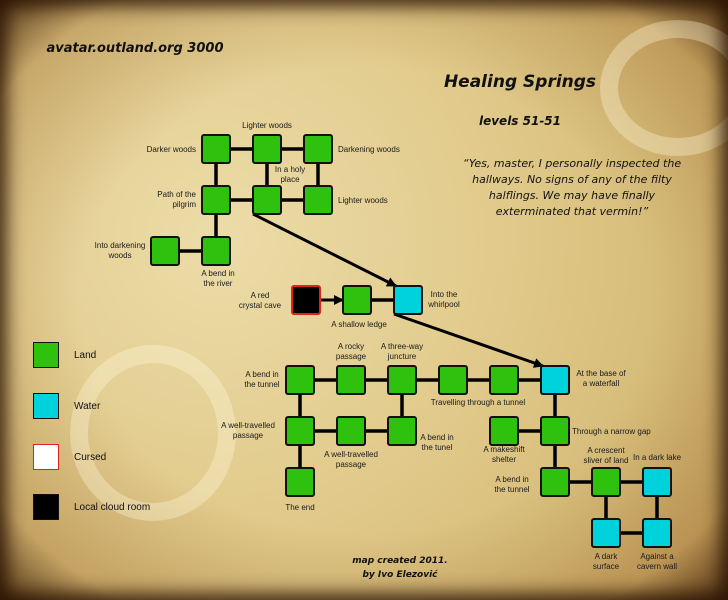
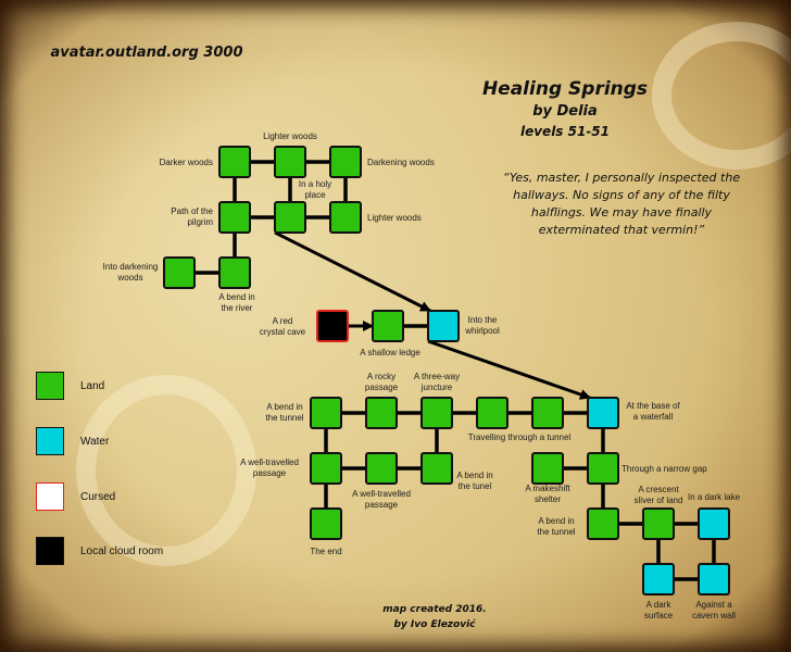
  avatar.outland.org 3000
  Healing Springs
+ by Delia
  levels 51-51
  “Yes, master, I personally inspected the hallways. No signs of any of the filty halflings. We may have finally exterminated that vermin!”
  Darker woods
  Lighter woods
  Darkening woods
  Path of the pilgrim
  In a holy place
  Lighter woods
  Into darkening woods
  A bend in the river
  A red crystal cave
  A shallow ledge
  Into the whirlpool
  A bend in the tunnel
  A rocky passage
  A three-way juncture
  Travelling through a tunnel
  At the base of a waterfall
  A well-travelled passage
  A well-travelled passage
  A bend in the tunel
  The end
  A makeshift shelter
  Through a narrow gap
  A bend in the tunnel
  A crescent sliver of land
  In a dark lake
  A dark surface
  Against a cavern wall
  Land
  Water
  Cursed
  Local cloud room
- map created 2011.
+ map created 2016.
  by Ivo Elezović
